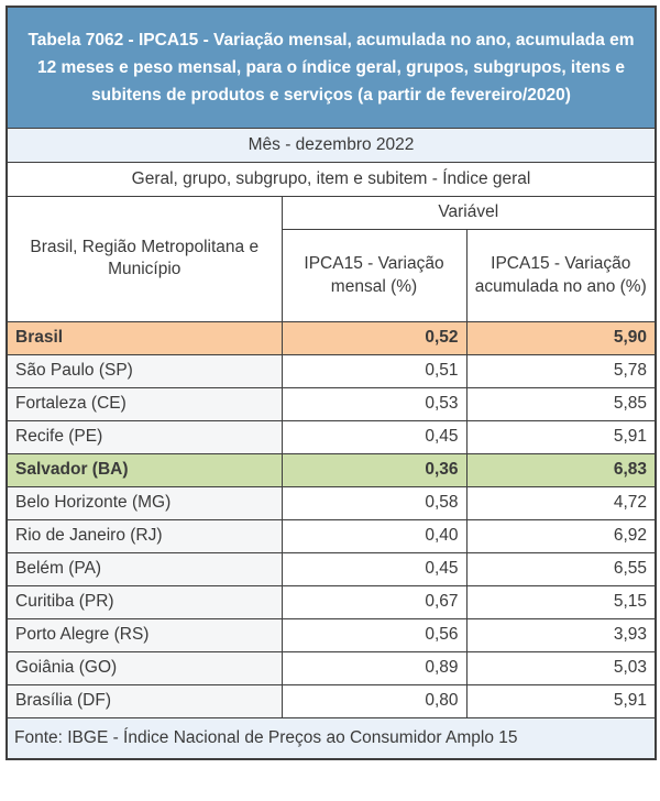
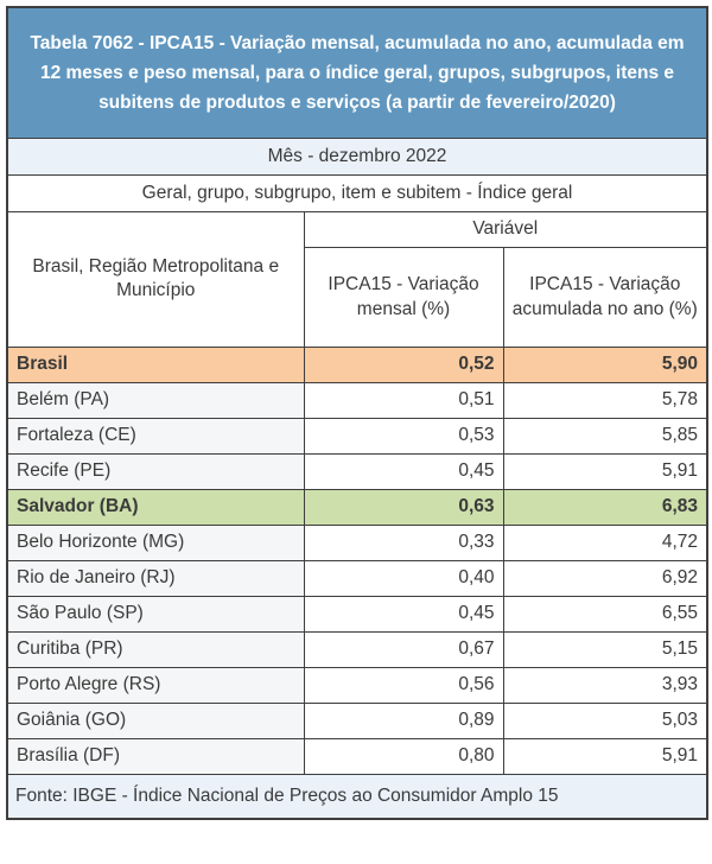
  Tabela 7062 - IPCA15 - Variação mensal, acumulada no ano, acumulada em 12 meses e peso mensal, para o índice geral, grupos, subgrupos, itens e subitens de produtos e serviços (a partir de fevereiro/2020)
  Mês - dezembro 2022
  Geral, grupo, subgrupo, item e subitem - Índice geral
  Brasil, Região Metropolitana e Município	Variável
  IPCA15 - Variação mensal (%)	IPCA15 - Variação acumulada no ano (%)
  Brasil	0,52	5,90
- São Paulo (SP)	0,51	5,78
+ Belém (PA)	0,51	5,78
  Fortaleza (CE)	0,53	5,85
  Recife (PE)	0,45	5,91
- Salvador (BA)	0,36	6,83
+ Salvador (BA)	0,63	6,83
- Belo Horizonte (MG)	0,58	4,72
+ Belo Horizonte (MG)	0,33	4,72
  Rio de Janeiro (RJ)	0,40	6,92
- Belém (PA)	0,45	6,55
+ São Paulo (SP)	0,45	6,55
  Curitiba (PR)	0,67	5,15
  Porto Alegre (RS)	0,56	3,93
  Goiânia (GO)	0,89	5,03
  Brasília (DF)	0,80	5,91
  Fonte: IBGE - Índice Nacional de Preços ao Consumidor Amplo 15
